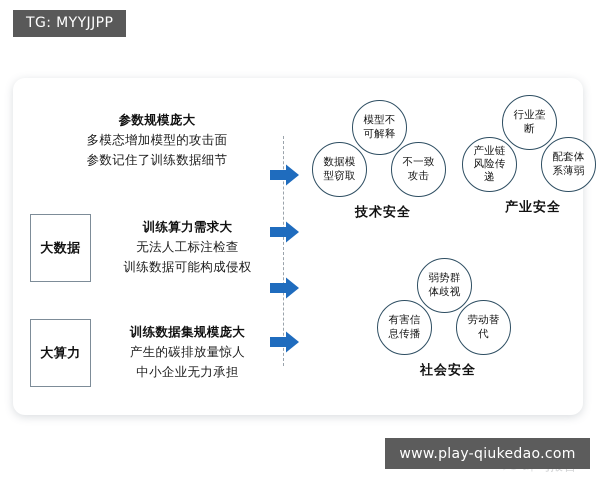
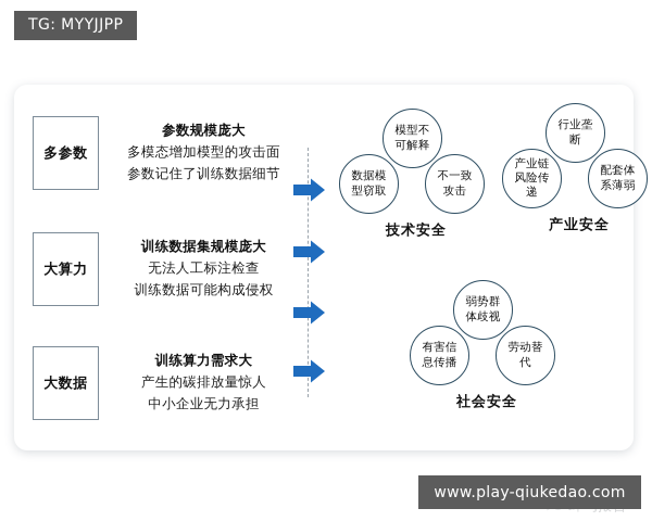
  TG: MYYJJPP
+ 多参数
  参数规模庞大
  多模态增加模型的攻击面
  参数记住了训练数据细节
- 大数据
+ 大算力
- 训练算力需求大
+ 训练数据集规模庞大
  无法人工标注检查
  训练数据可能构成侵权
- 大算力
+ 大数据
- 训练数据集规模庞大
+ 训练算力需求大
  产生的碳排放量惊人
  中小企业无力承担
  模型不可解释
  数据模型窃取
  不一致攻击
  技术安全
  行业垄断
  产业链风险传递
  配套体系薄弱
  产业安全
  弱势群体歧视
  有害信息传播
  劳动替代
  社会安全
  www.play-qiukedao.com
